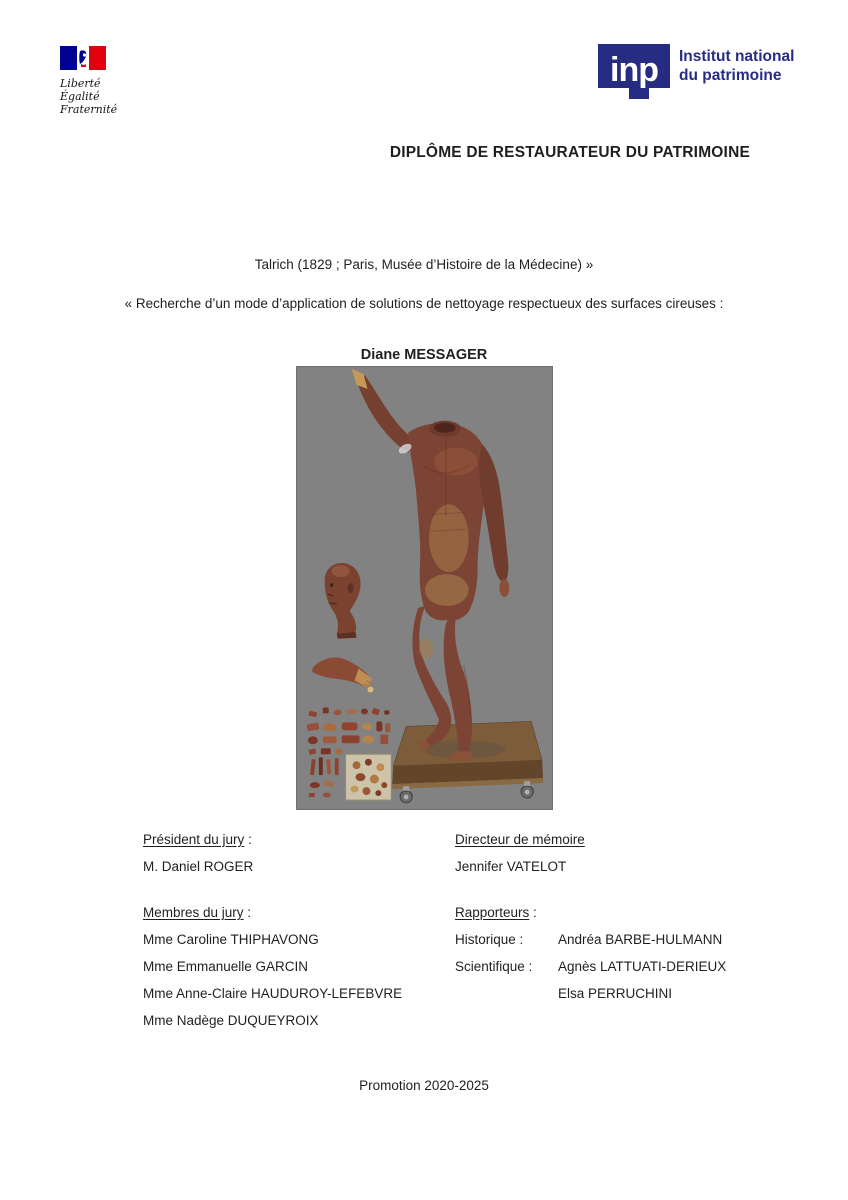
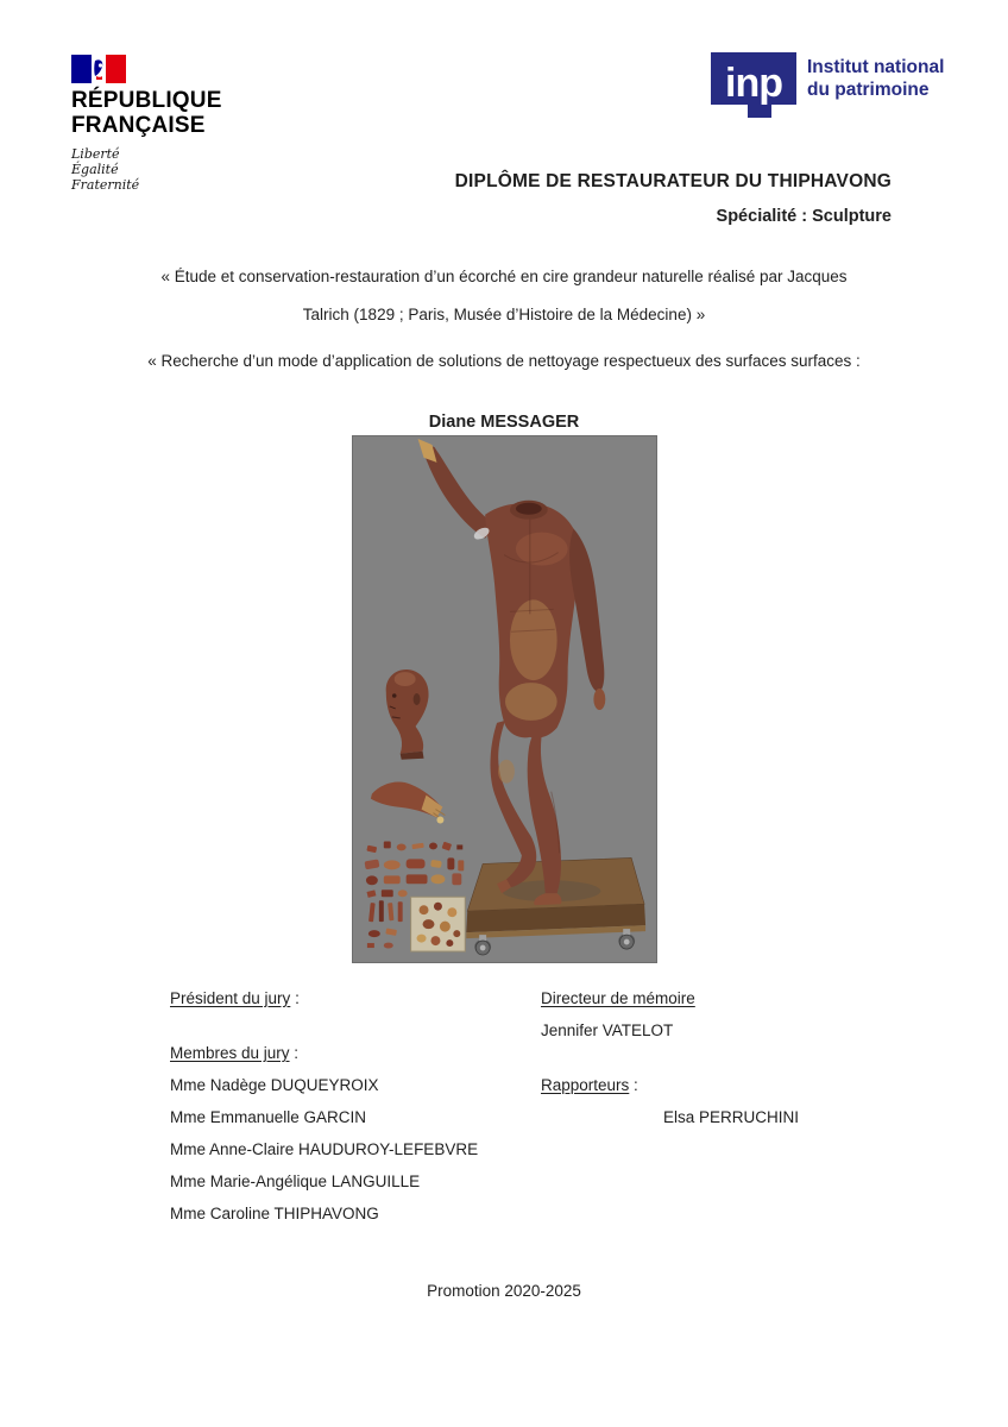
+ RÉPUBLIQUE
+ FRANÇAISE
  Liberté
  Égalité
  Fraternité
  inp
  Institut national
  du patrimoine
- DIPLÔME DE RESTAURATEUR DU PATRIMOINE
+ DIPLÔME DE RESTAURATEUR DU THIPHAVONG
+ Spécialité : Sculpture
+ « Étude et conservation-restauration d’un écorché en cire grandeur naturelle réalisé par Jacques
  Talrich (1829 ; Paris, Musée d’Histoire de la Médecine) »
- « Recherche d’un mode d’application de solutions de nettoyage respectueux des surfaces cireuses :
+ « Recherche d’un mode d’application de solutions de nettoyage respectueux des surfaces surfaces :
  Diane MESSAGER
  Président du jury :
- M. Daniel ROGER
  Membres du jury :
- Mme Caroline THIPHAVONG
+ Mme Nadège DUQUEYROIX
  Mme Emmanuelle GARCIN
  Mme Anne-Claire HAUDUROY-LEFEBVRE
+ Mme Marie-Angélique LANGUILLE
- Mme Nadège DUQUEYROIX
+ Mme Caroline THIPHAVONG
  Directeur de mémoire
  Jennifer VATELOT
  Rapporteurs :
- Historique : Andréa BARBE-HULMANN
- Scientifique : Agnès LATTUATI-DERIEUX
  Elsa PERRUCHINI
  Promotion 2020-2025
